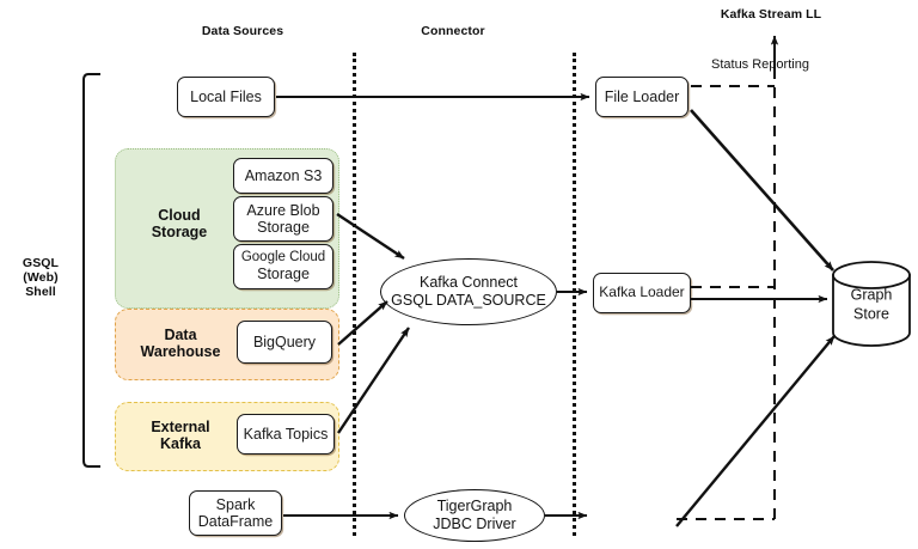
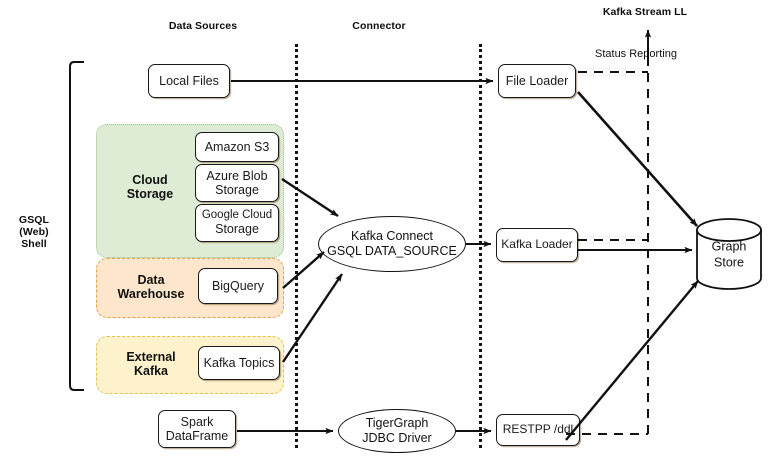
  Data Sources
  Connector
  Kafka Stream LL
  GSQL
  (Web)
  Shell
  Cloud
  Storage
  Amazon S3
  Azure Blob
  Storage
  Google Cloud
  Storage
  Data
  Warehouse
  BigQuery
  External
  Kafka
  Kafka Topics
  Local Files
  Spark
  DataFrame
  Kafka Connect
  GSQL DATA_SOURCE
  TigerGraph
  JDBC Driver
  File Loader
  Kafka Loader
+ RESTPP /ddl
  Graph
  Store
  Status Reporting
